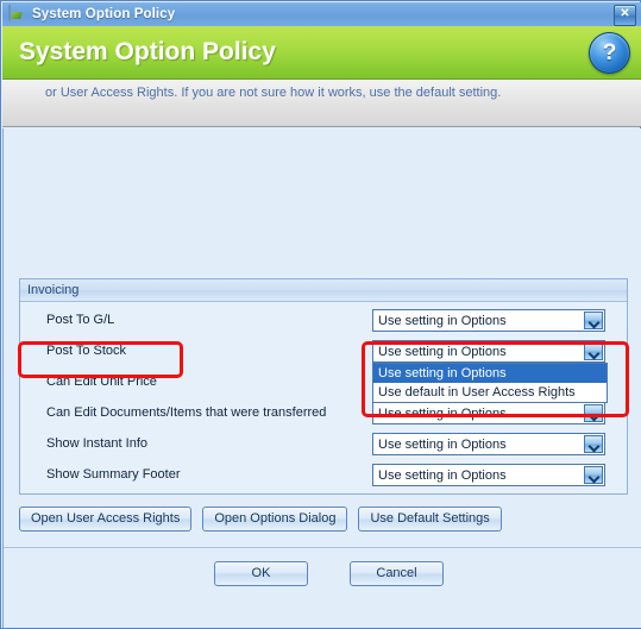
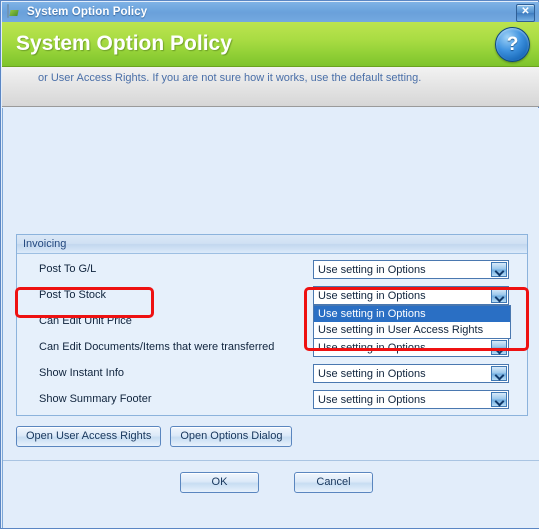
  System Option Policy
  ✕
  System Option Policy
  ?
  or User Access Rights. If you are not sure how it works, use the default setting.
  Invoicing
  Post To G/L
  Use setting in Options
  Post To Stock
  Use setting in Options
  Use setting in Options
- Use default in User Access Rights
+ Use setting in User Access Rights
  Can Edit Unit Price
  Can Edit Documents/Items that were transferred
  Use setting in Options
  Show Instant Info
  Use setting in Options
  Show Summary Footer
  Use setting in Options
  Open User Access Rights
  Open Options Dialog
- Use Default Settings
  OK
  Cancel
